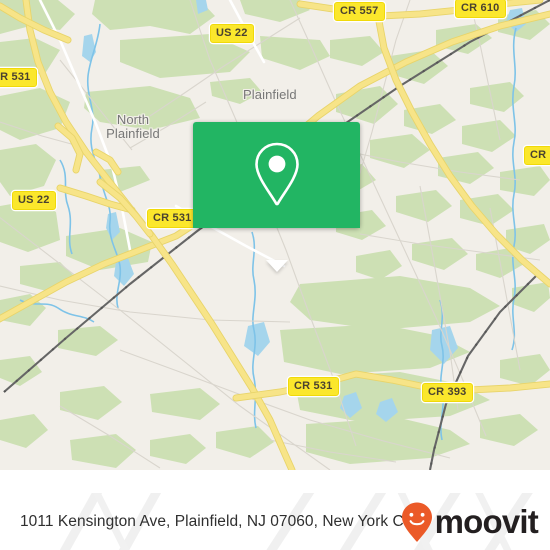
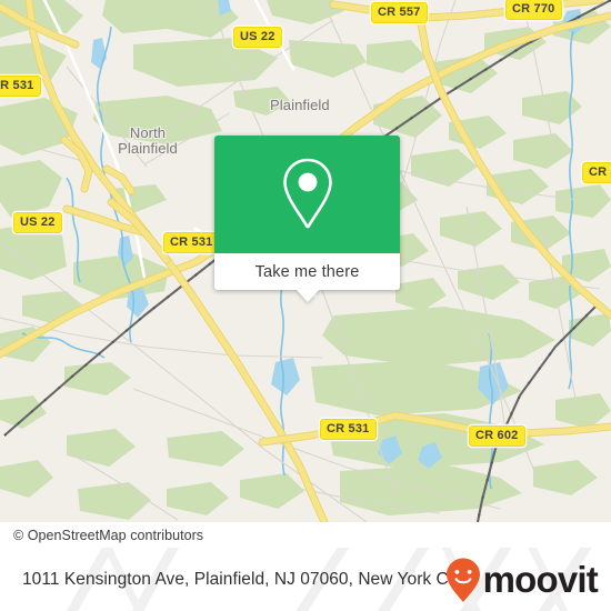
  Plainfield
  North
  Plainfield
  CR 557
- CR 610
+ CR 770
  US 22
  R 531
  CR
  US 22
  CR 531
  CR 531
- CR 393
+ CR 602
+ Take me there
+ © OpenStreetMap contributors
  1011 Kensington Ave, Plainfield, NJ 07060, New York C
  moovit
